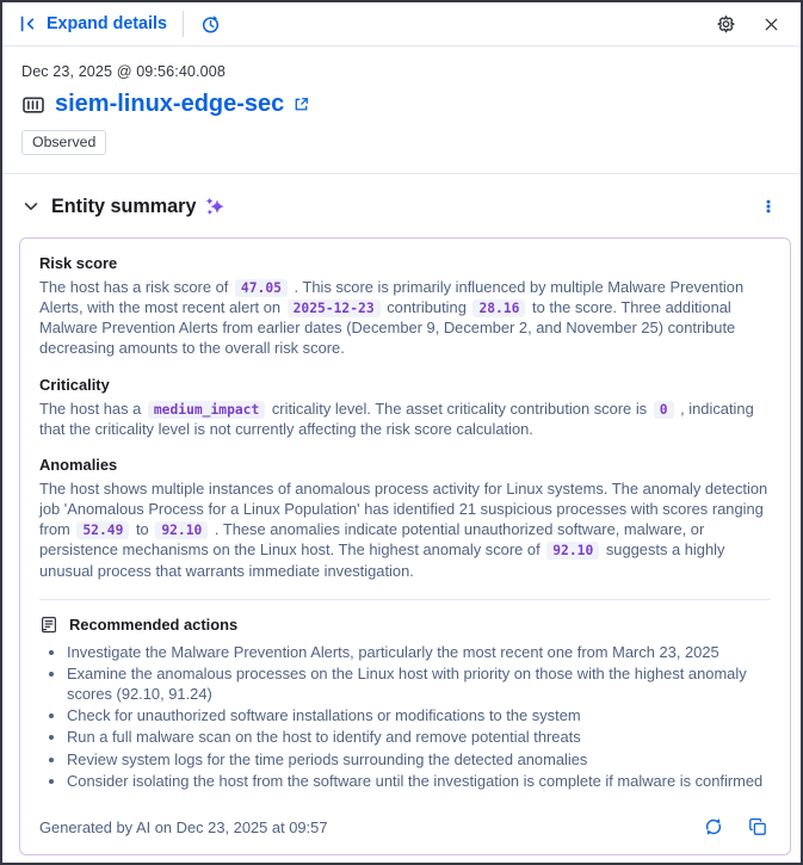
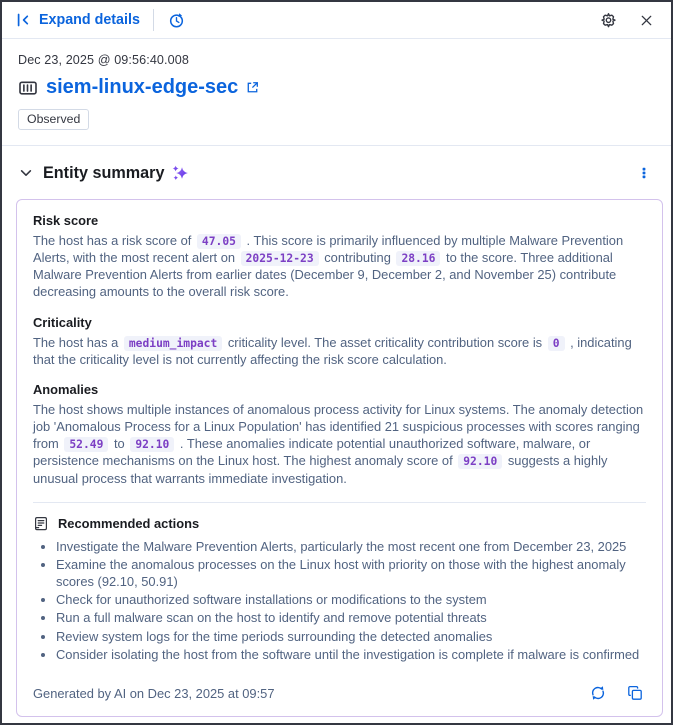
  Expand details
  Dec 23, 2025 @ 09:56:40.008
  siem-linux-edge-sec
  Observed
  Entity summary
  Risk score
  The host has a risk score of 47.05 . This score is primarily influenced by multiple Malware Prevention Alerts, with the most recent alert on 2025-12-23 contributing 28.16 to the score. Three additional Malware Prevention Alerts from earlier dates (December 9, December 2, and November 25) contribute decreasing amounts to the overall risk score.
  Criticality
  The host has a medium_impact criticality level. The asset criticality contribution score is 0 , indicating that the criticality level is not currently affecting the risk score calculation.
  Anomalies
  The host shows multiple instances of anomalous process activity for Linux systems. The anomaly detection job 'Anomalous Process for a Linux Population' has identified 21 suspicious processes with scores ranging from 52.49 to 92.10 . These anomalies indicate potential unauthorized software, malware, or persistence mechanisms on the Linux host. The highest anomaly score of 92.10 suggests a highly unusual process that warrants immediate investigation.
  Recommended actions
- Investigate the Malware Prevention Alerts, particularly the most recent one from March 23, 2025
+ Investigate the Malware Prevention Alerts, particularly the most recent one from December 23, 2025
- Examine the anomalous processes on the Linux host with priority on those with the highest anomaly scores (92.10, 91.24)
+ Examine the anomalous processes on the Linux host with priority on those with the highest anomaly scores (92.10, 50.91)
  Check for unauthorized software installations or modifications to the system
  Run a full malware scan on the host to identify and remove potential threats
  Review system logs for the time periods surrounding the detected anomalies
  Consider isolating the host from the software until the investigation is complete if malware is confirmed
  Generated by AI on Dec 23, 2025 at 09:57
